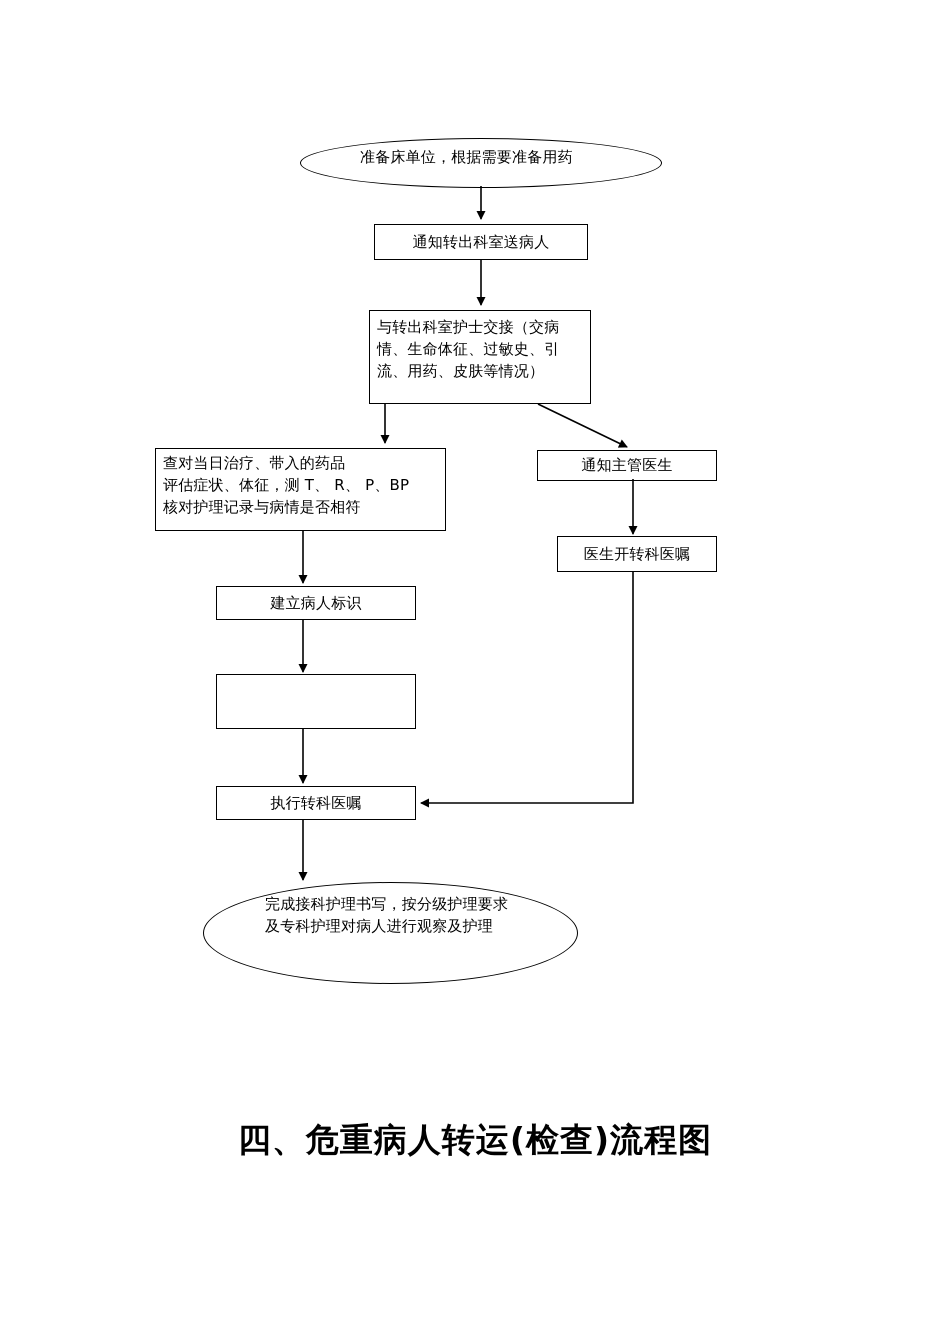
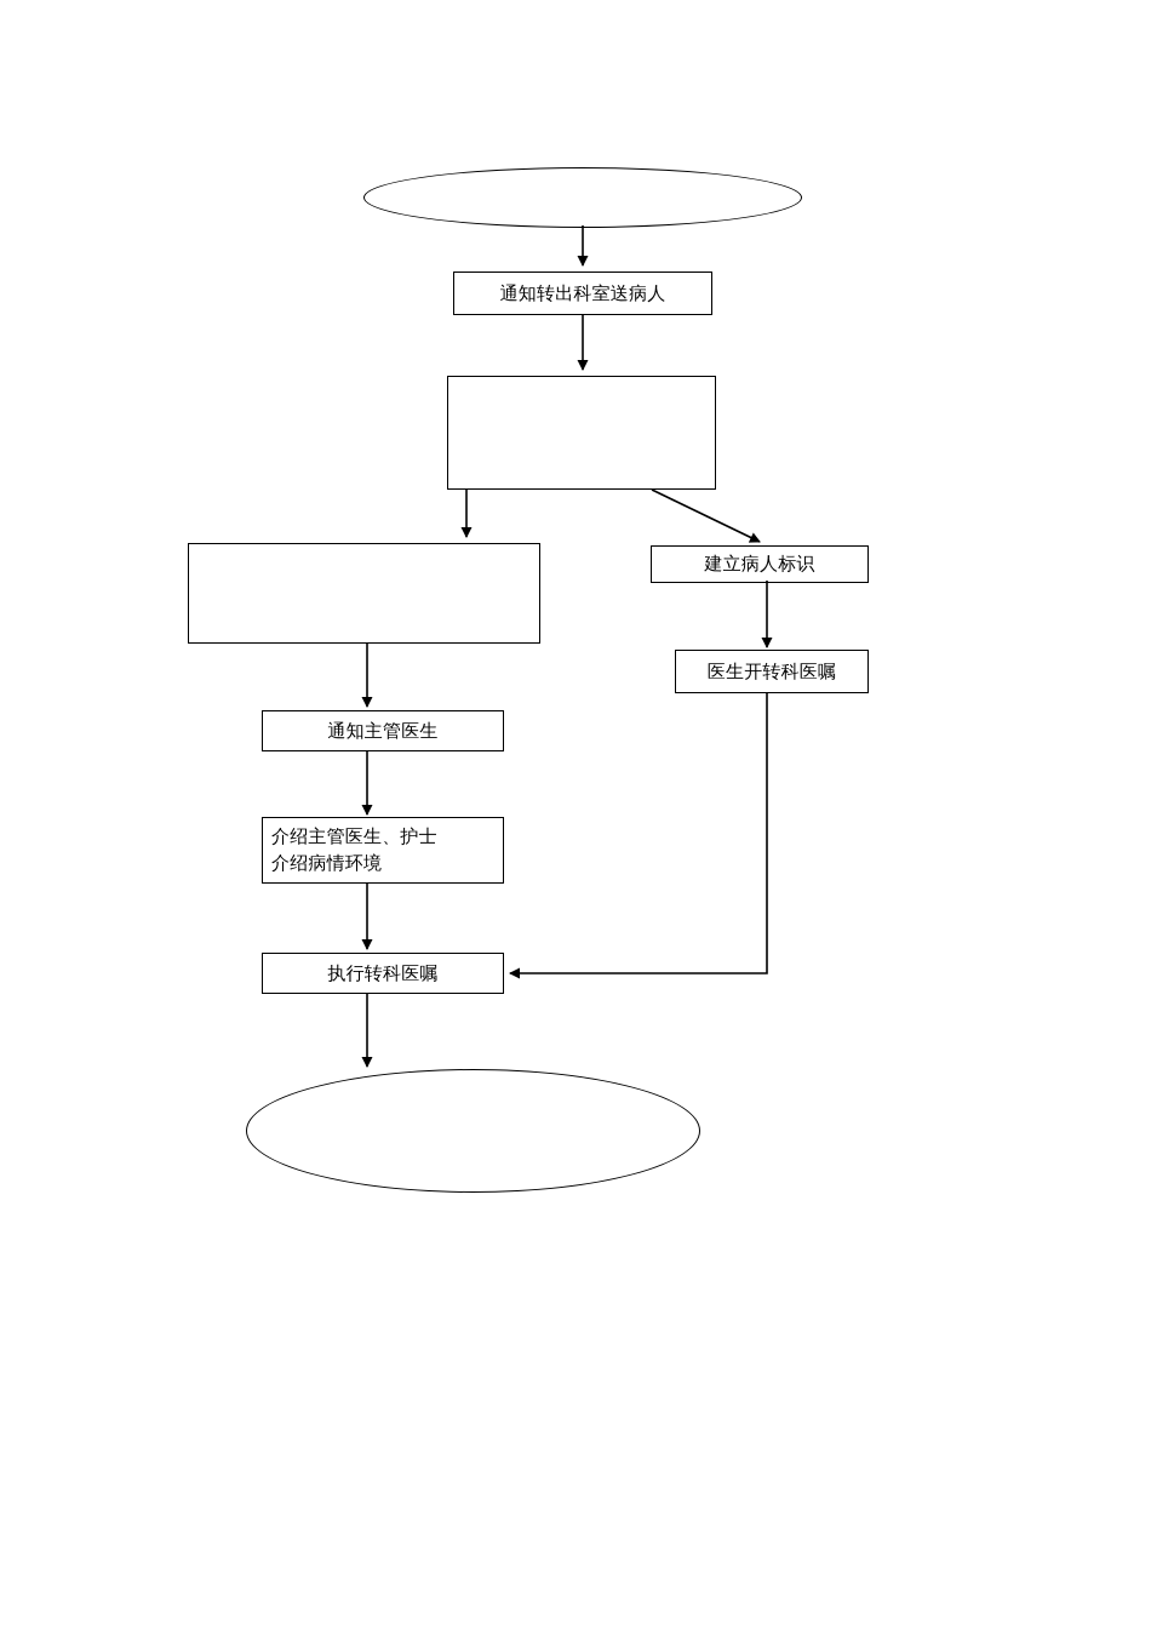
- 准备床单位，根据需要准备用药
  通知转出科室送病人
- 与转出科室护士交接（交病情、生命体征、过敏史、引流、用药、皮肤等情况）
- 查对当日治疗、带入的药品
- 评估症状、体征，测 T、 R、 P、BP
- 核对护理记录与病情是否相符
- 通知主管医生
+ 建立病人标识
  医生开转科医嘱
- 建立病人标识
+ 通知主管医生
+ 介绍主管医生、护士
+ 介绍病情环境
  执行转科医嘱
- 完成接科护理书写，按分级护理要求及专科护理对病人进行观察及护理
- 四、危重病人转运(检查)流程图
